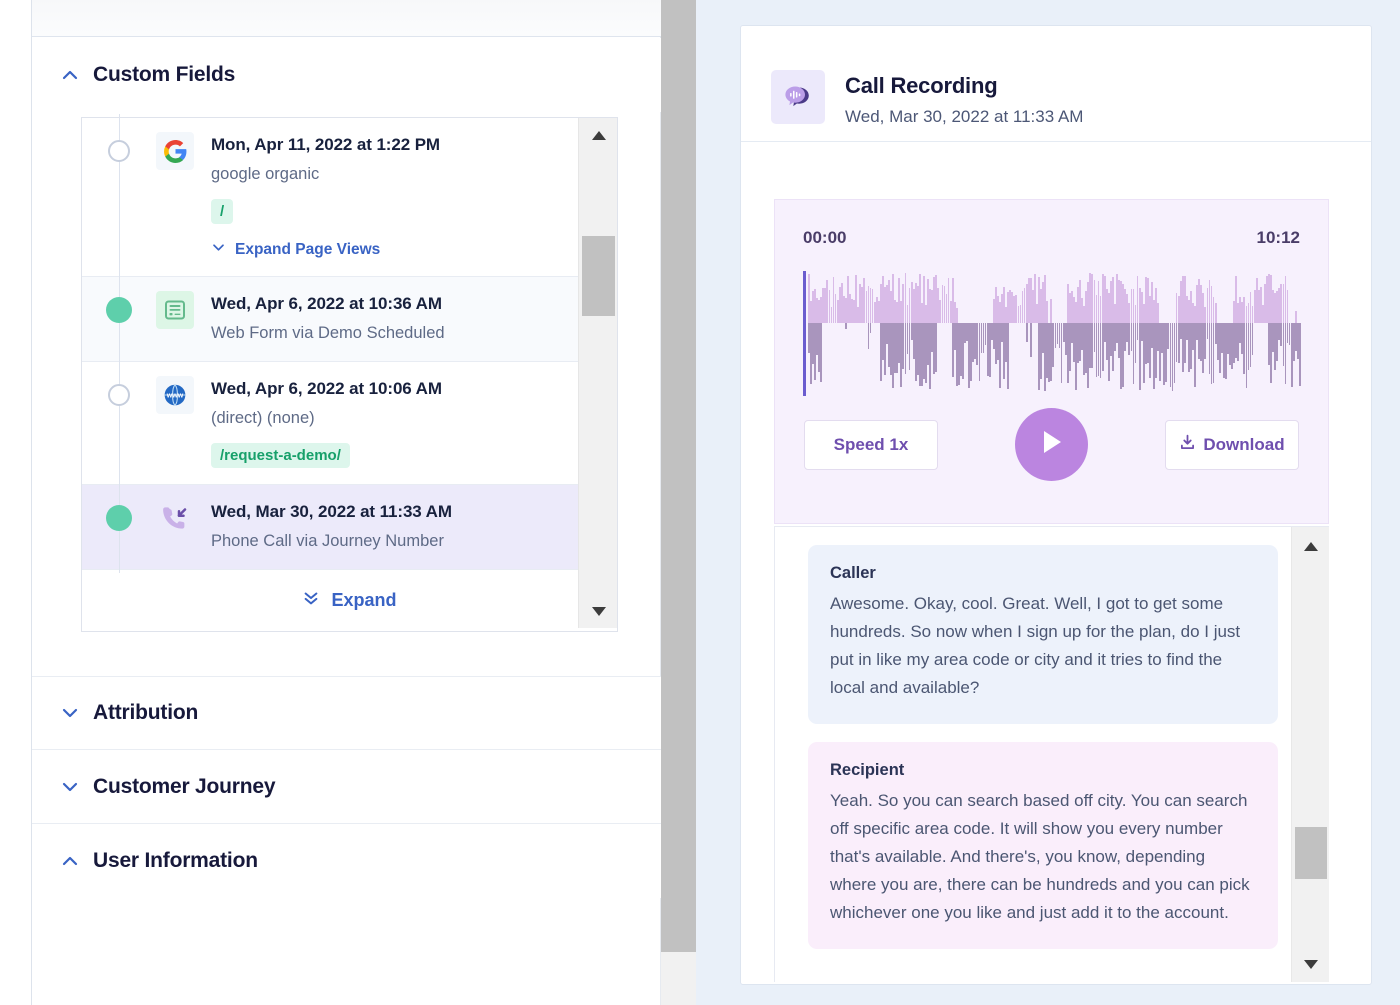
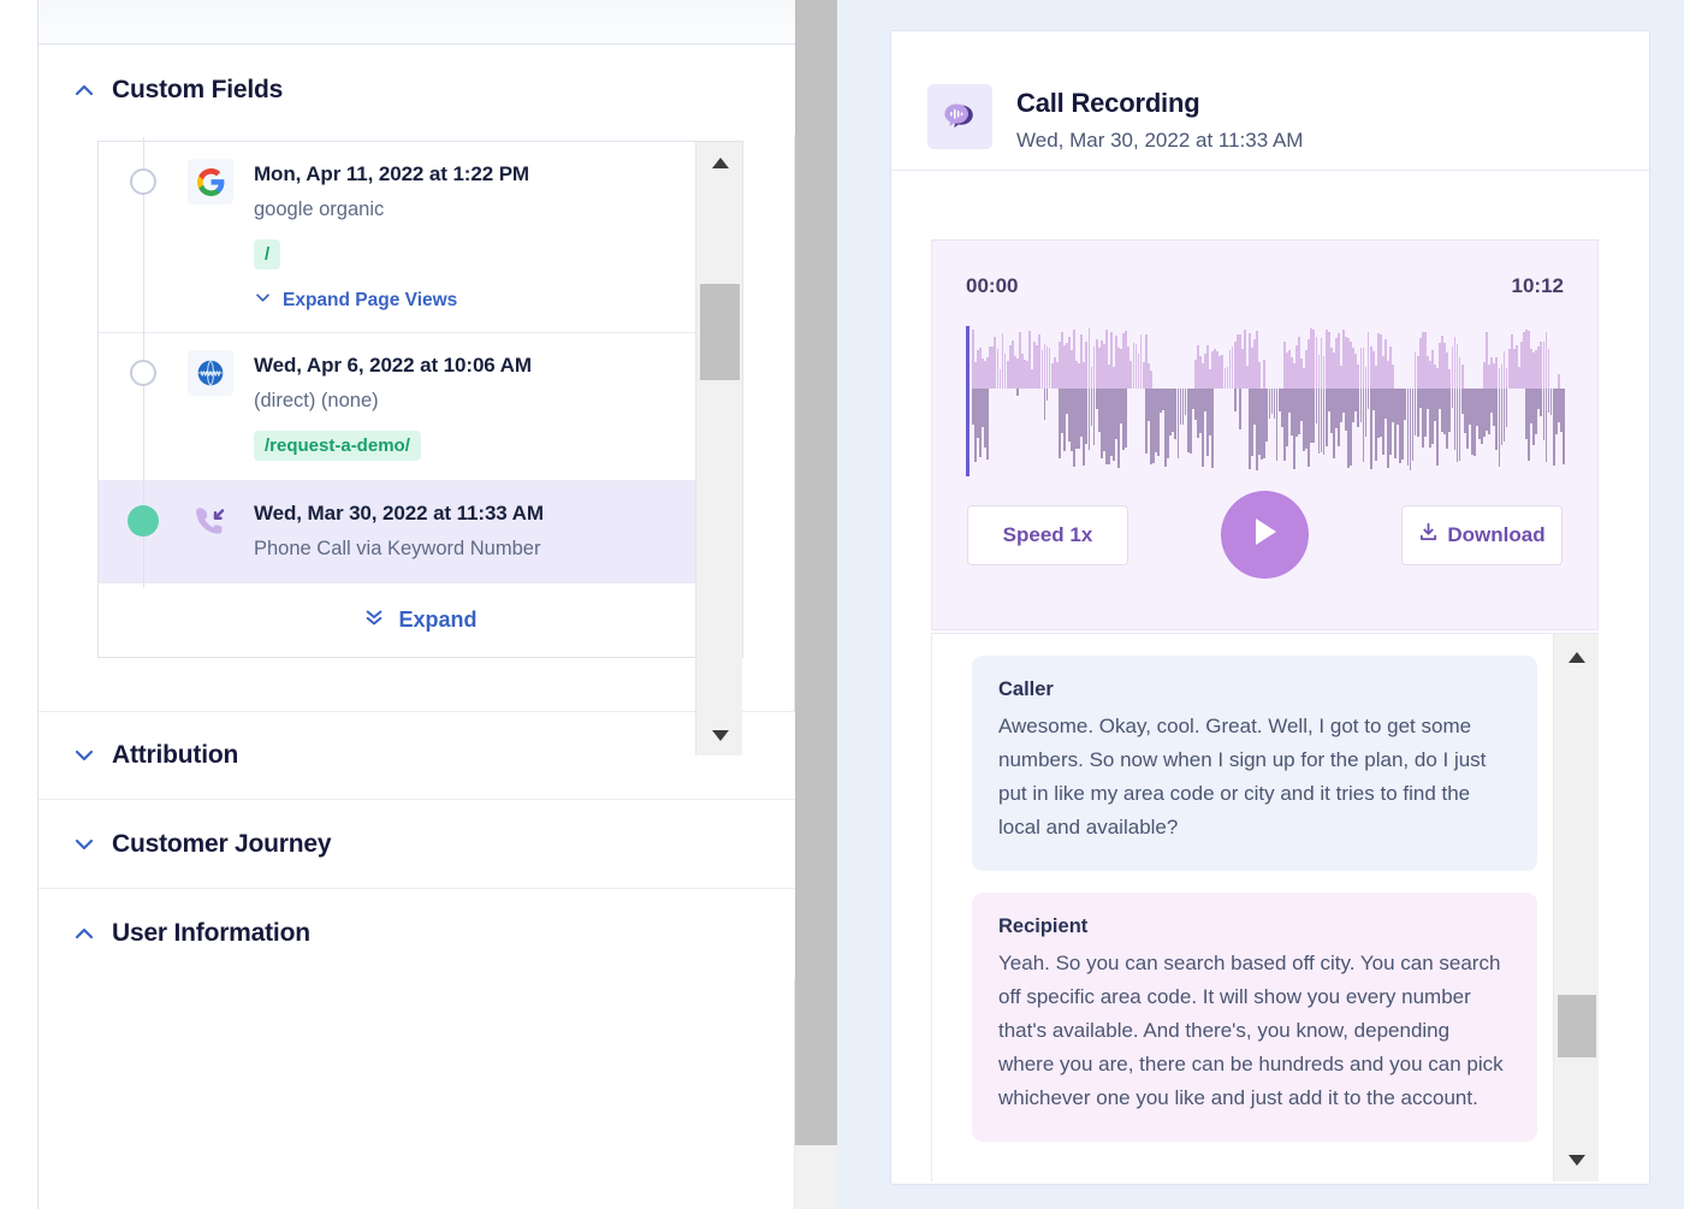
  Custom Fields
  Mon, Apr 11, 2022 at 1:22 PM
  google organic
  /
  Expand Page Views
- Wed, Apr 6, 2022 at 10:36 AM
- Web Form via Demo Scheduled
  Wed, Apr 6, 2022 at 10:06 AM
  (direct) (none)
  /request-a-demo/
  Wed, Mar 30, 2022 at 11:33 AM
- Phone Call via Journey Number
+ Phone Call via Keyword Number
  Expand
  Attribution
  Customer Journey
  User Information
  Call Recording
  Wed, Mar 30, 2022 at 11:33 AM
  00:00
  10:12
  Speed 1x
  Download
  Caller
- Awesome. Okay, cool. Great. Well, I got to get some hundreds. So now when I sign up for the plan, do I just put in like my area code or city and it tries to find the local and available?
+ Awesome. Okay, cool. Great. Well, I got to get some numbers. So now when I sign up for the plan, do I just put in like my area code or city and it tries to find the local and available?
  Recipient
  Yeah. So you can search based off city. You can search off specific area code. It will show you every number that's available. And there's, you know, depending where you are, there can be hundreds and you can pick whichever one you like and just add it to the account.
